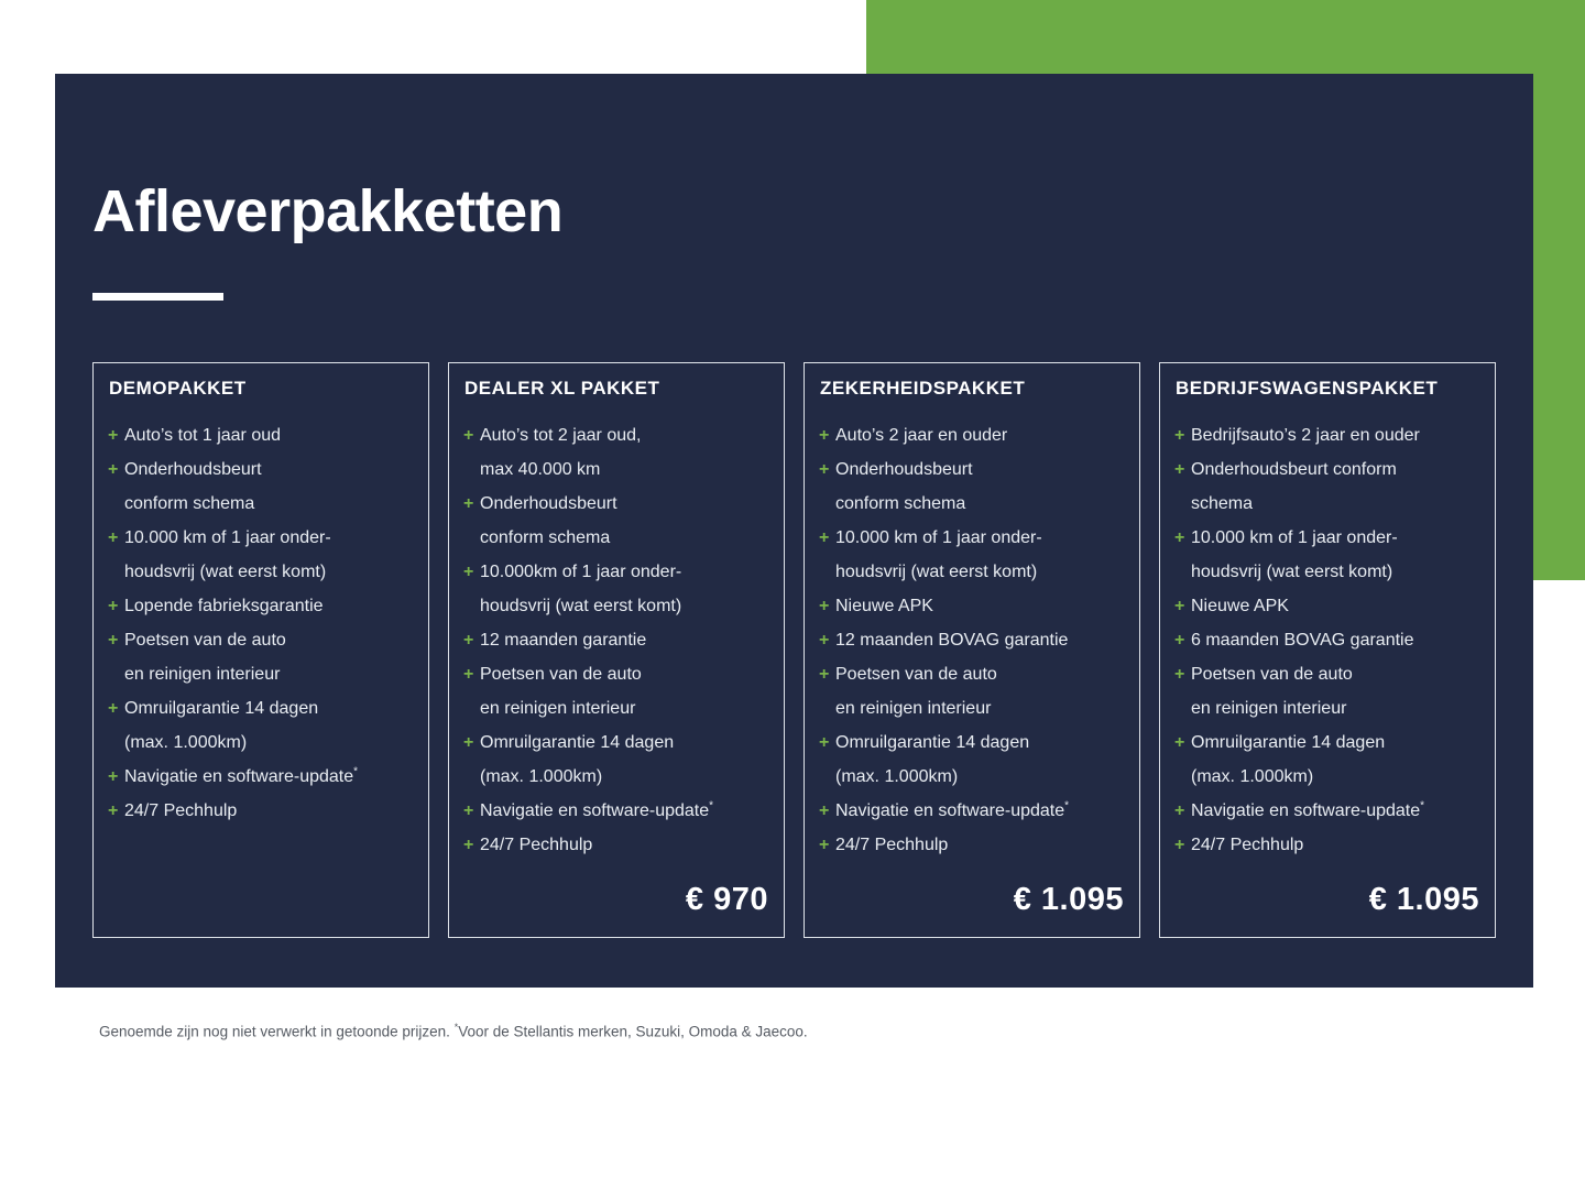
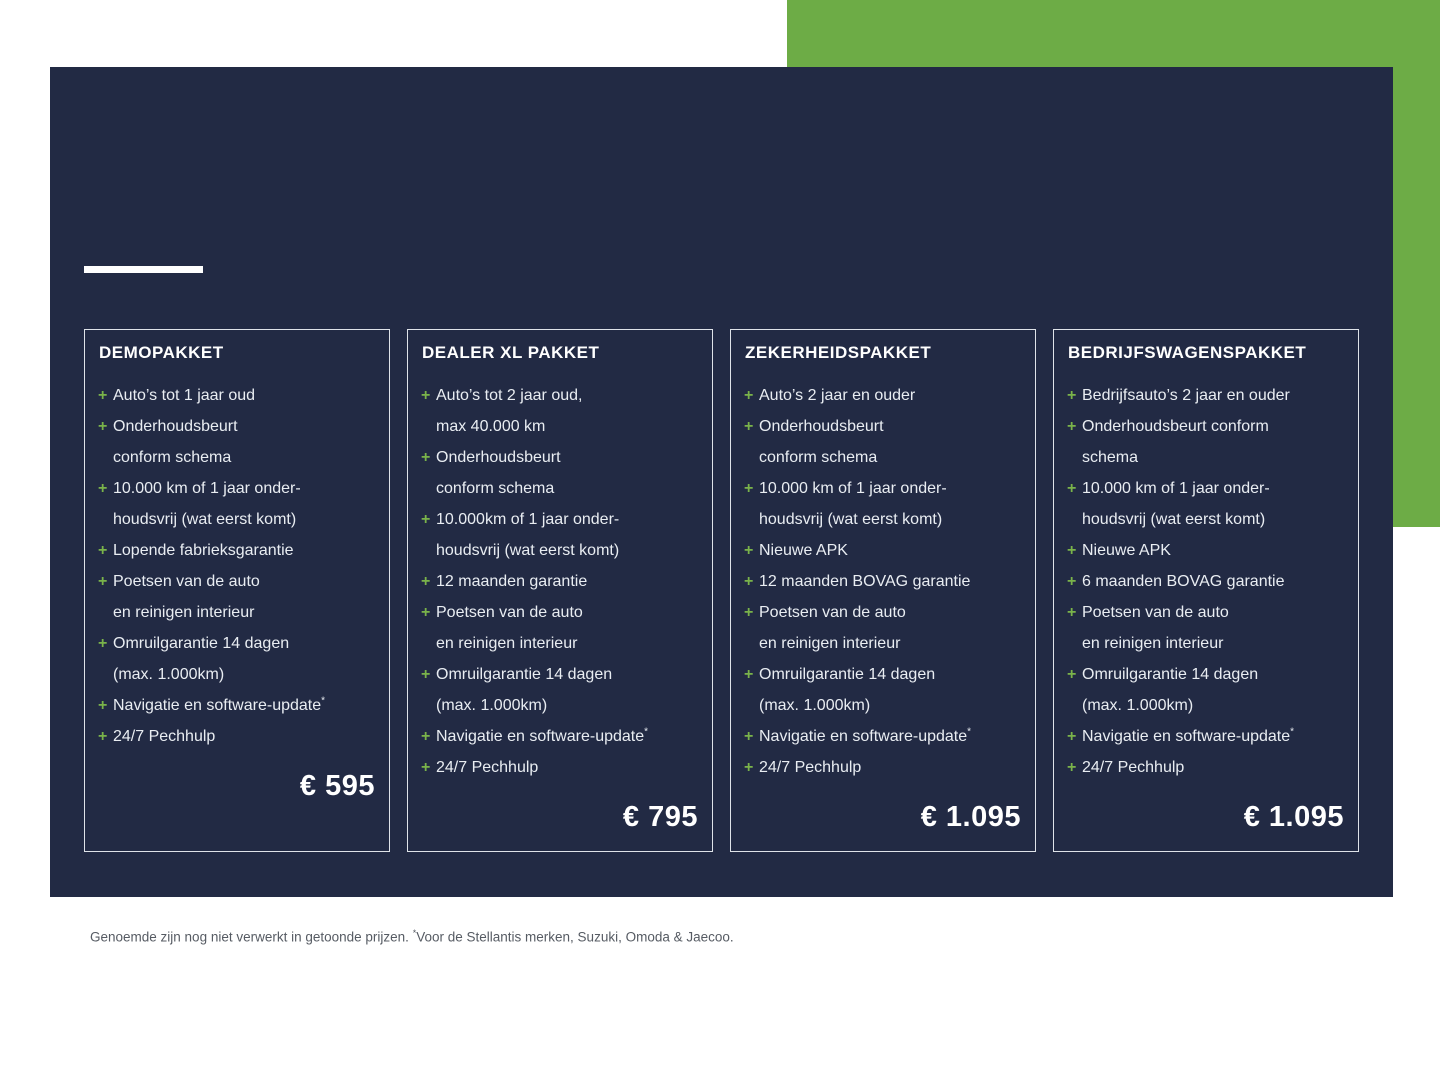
- Afleverpakketten
  DEMOPAKKET
  +
  Auto’s tot 1 jaar oud
  +
  Onderhoudsbeurt
  conform schema
  +
  10.000 km of 1 jaar onder-
  houdsvrij (wat eerst komt)
  +
  Lopende fabrieksgarantie
  +
  Poetsen van de auto
  en reinigen interieur
  +
  Omruilgarantie 14 dagen
  (max. 1.000km)
  +
  Navigatie en software-update*
  +
  24/7 Pechhulp
+ € 595
  DEALER XL PAKKET
  +
  Auto’s tot 2 jaar oud,
  max 40.000 km
  +
  Onderhoudsbeurt
  conform schema
  +
  10.000km of 1 jaar onder-
  houdsvrij (wat eerst komt)
  +
  12 maanden garantie
  +
  Poetsen van de auto
  en reinigen interieur
  +
  Omruilgarantie 14 dagen
  (max. 1.000km)
  +
  Navigatie en software-update*
  +
  24/7 Pechhulp
- € 970
+ € 795
  ZEKERHEIDSPAKKET
  +
  Auto’s 2 jaar en ouder
  +
  Onderhoudsbeurt
  conform schema
  +
  10.000 km of 1 jaar onder-
  houdsvrij (wat eerst komt)
  +
  Nieuwe APK
  +
  12 maanden BOVAG garantie
  +
  Poetsen van de auto
  en reinigen interieur
  +
  Omruilgarantie 14 dagen
  (max. 1.000km)
  +
  Navigatie en software-update*
  +
  24/7 Pechhulp
  € 1.095
  BEDRIJFSWAGENSPAKKET
  +
  Bedrijfsauto’s 2 jaar en ouder
  +
  Onderhoudsbeurt conform
  schema
  +
  10.000 km of 1 jaar onder-
  houdsvrij (wat eerst komt)
  +
  Nieuwe APK
  +
  6 maanden BOVAG garantie
  +
  Poetsen van de auto
  en reinigen interieur
  +
  Omruilgarantie 14 dagen
  (max. 1.000km)
  +
  Navigatie en software-update*
  +
  24/7 Pechhulp
  € 1.095
  Genoemde zijn nog niet verwerkt in getoonde prijzen. *Voor de Stellantis merken, Suzuki, Omoda & Jaecoo.
